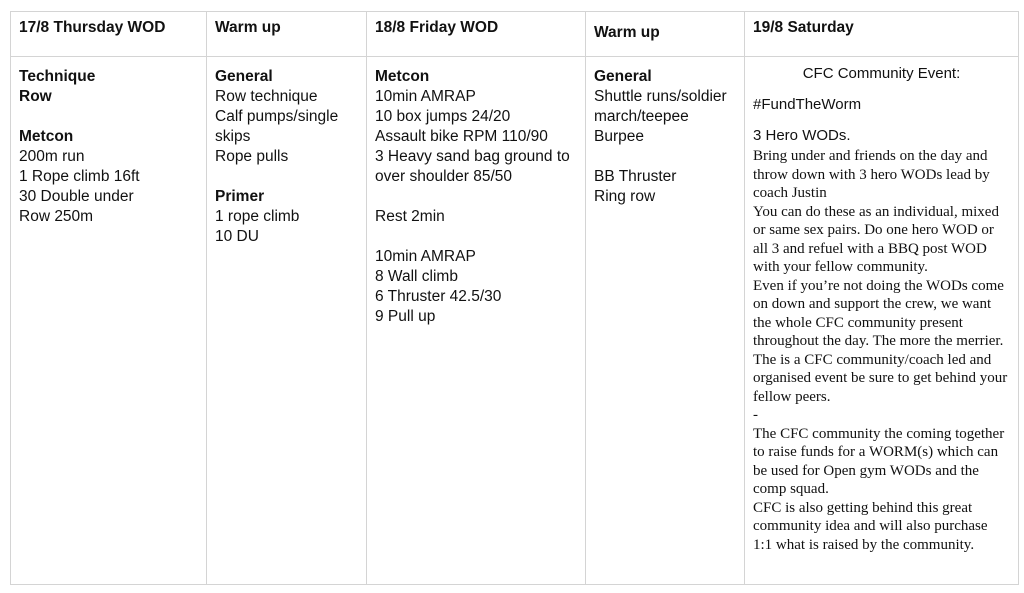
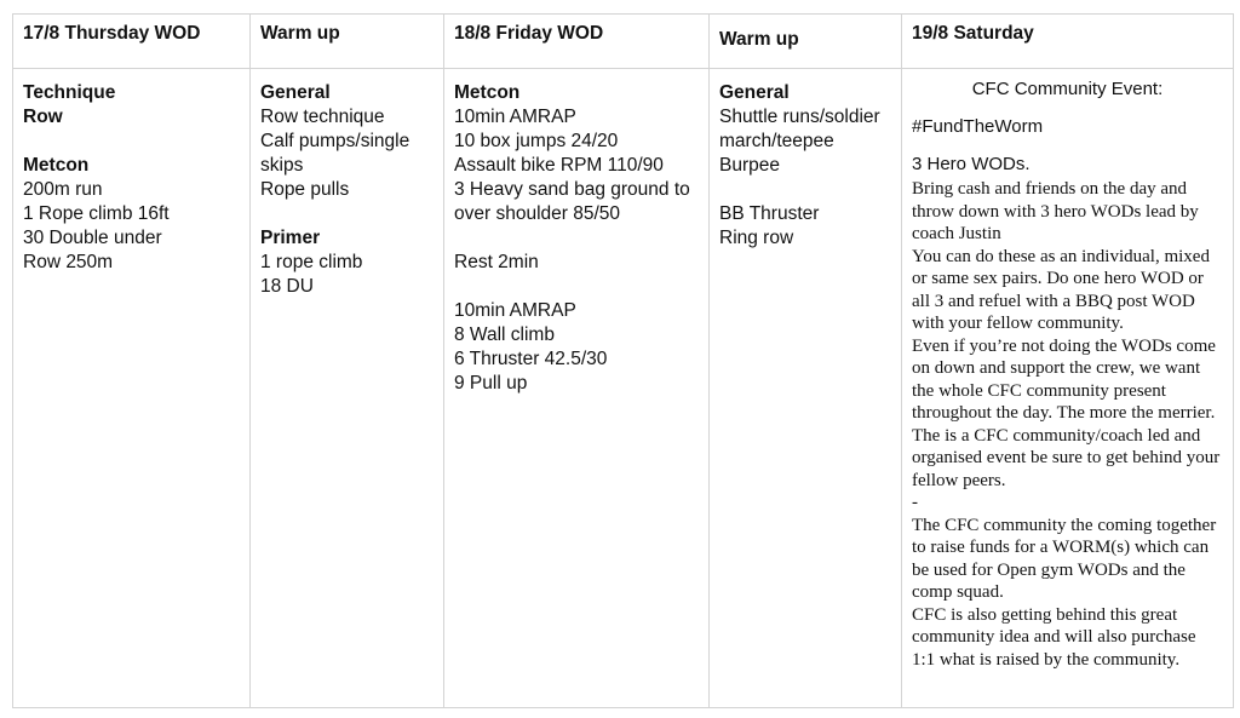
  17/8 Thursday WOD
  Technique
  Row
  Metcon
  200m run
  1 Rope climb 16ft
  30 Double under
  Row 250m
  Warm up
  General
  Row technique
  Calf pumps/single skips
  Rope pulls
  Primer
  1 rope climb
- 10 DU
+ 18 DU
  18/8 Friday WOD
  Metcon
  10min AMRAP
  10 box jumps 24/20
  Assault bike RPM 110/90
  3 Heavy sand bag ground to over shoulder 85/50
  Rest 2min
  10min AMRAP
  8 Wall climb
  6 Thruster 42.5/30
  9 Pull up
  Warm up
  General
  Shuttle runs/soldier march/teepee
  Burpee
  BB Thruster
  Ring row
  19/8 Saturday
  CFC Community Event:
  #FundTheWorm
  3 Hero WODs.
- Bring under and friends on the day and throw down with 3 hero WODs lead by coach Justin
+ Bring cash and friends on the day and throw down with 3 hero WODs lead by coach Justin
  You can do these as an individual, mixed or same sex pairs. Do one hero WOD or all 3 and refuel with a BBQ post WOD with your fellow community.
  Even if you’re not doing the WODs come on down and support the crew, we want the whole CFC community present throughout the day. The more the merrier.
  The is a CFC community/coach led and organised event be sure to get behind your fellow peers.
  -
  The CFC community the coming together to raise funds for a WORM(s) which can be used for Open gym WODs and the comp squad.
  CFC is also getting behind this great community idea and will also purchase 1:1 what is raised by the community.
